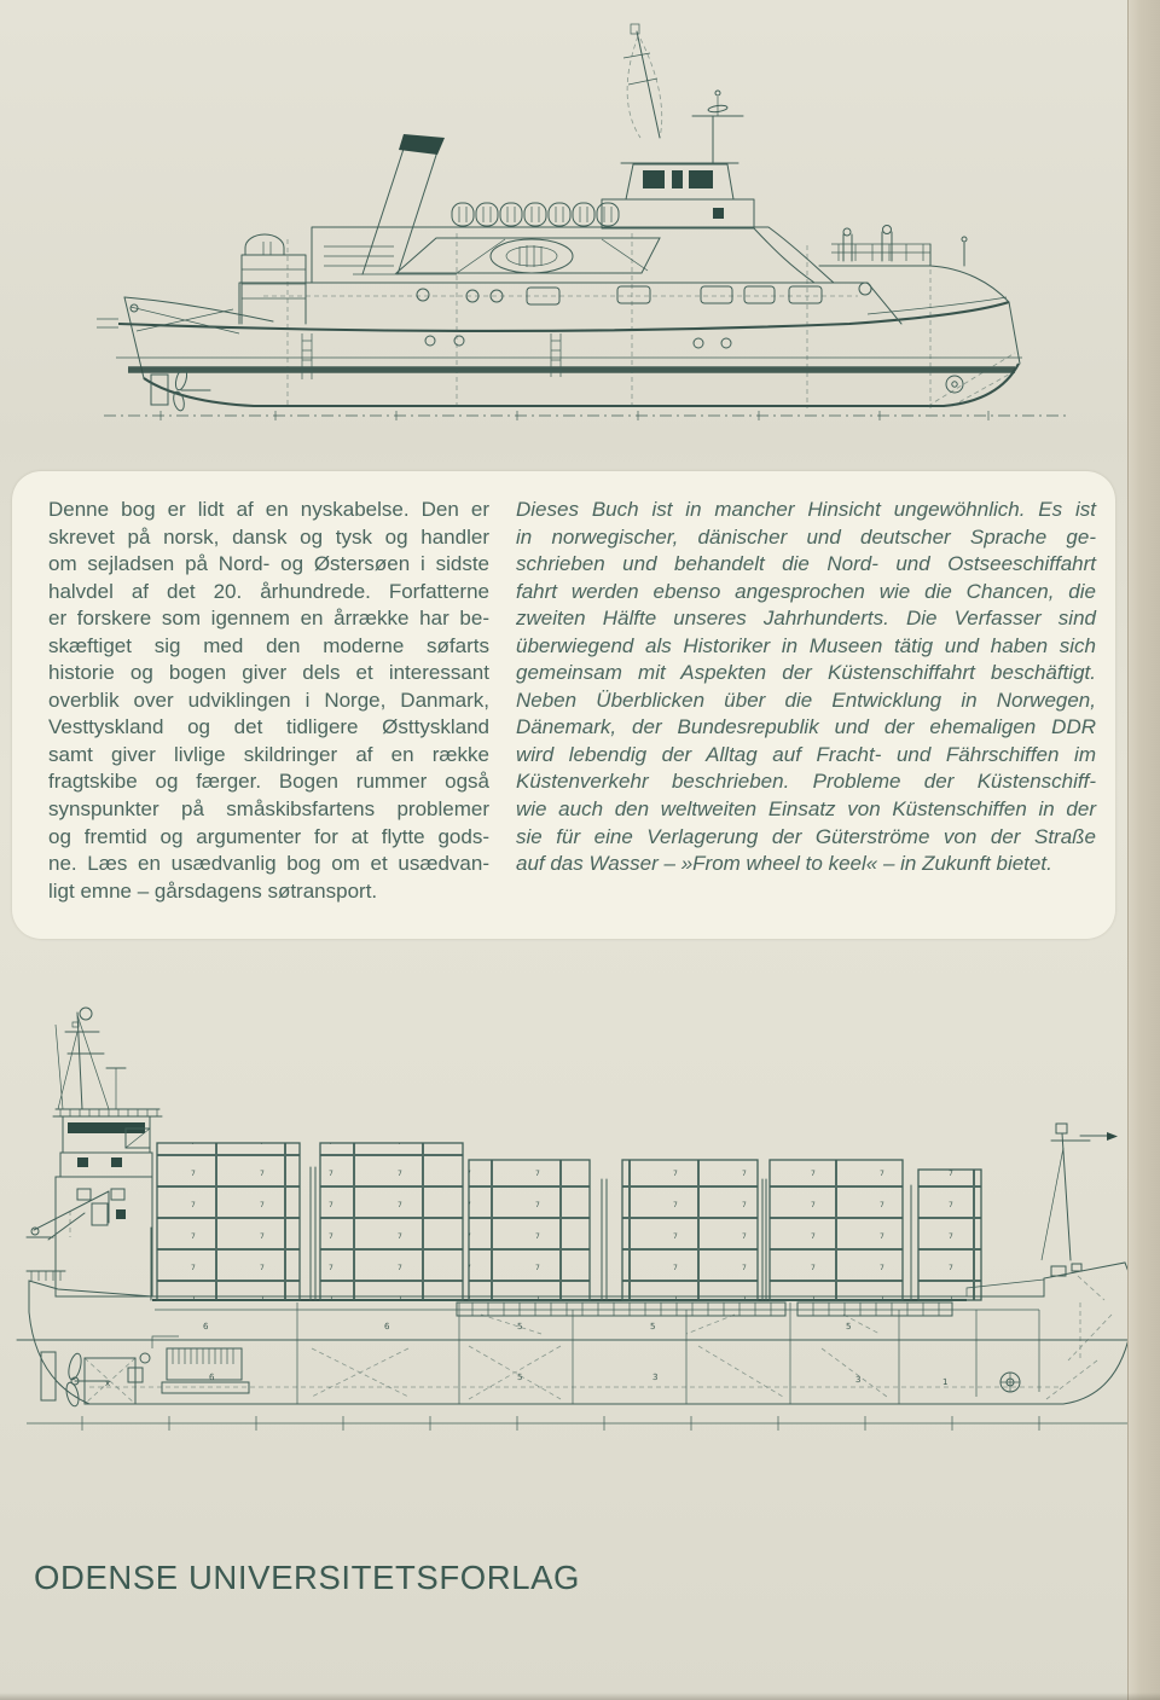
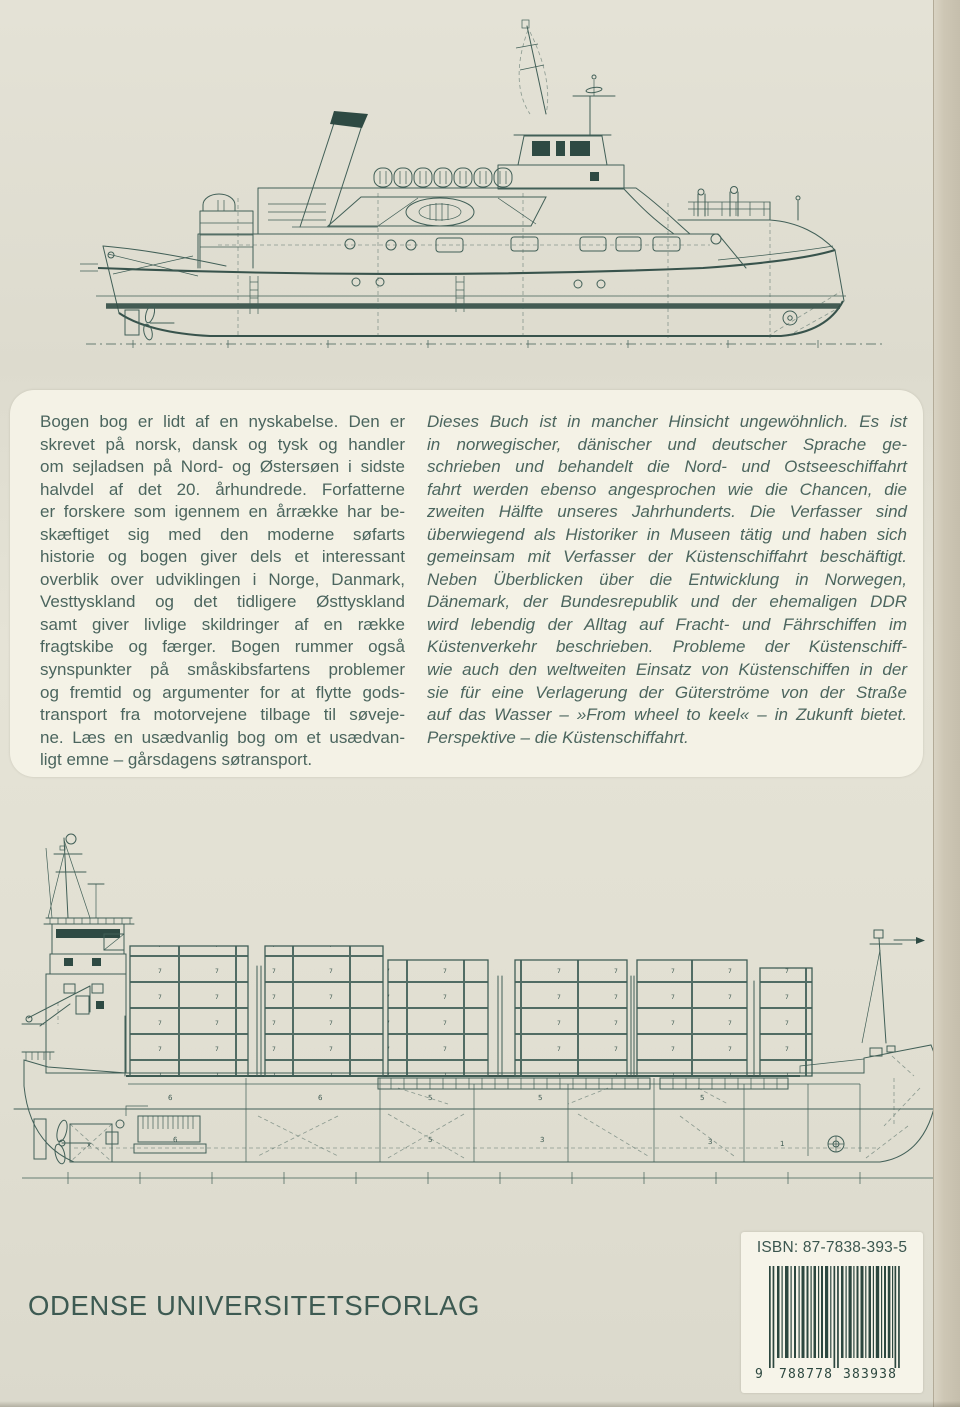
- Denne bog er lidt af en nyskabelse. Den er
+ Bogen bog er lidt af en nyskabelse. Den er
  skrevet på norsk, dansk og tysk og handler
  om sejladsen på Nord- og Østersøen i sidste
  halvdel af det 20. århundrede. Forfatterne
  er forskere som igennem en årrække har be-
  skæftiget sig med den moderne søfarts
  historie og bogen giver dels et interessant
  overblik over udviklingen i Norge, Danmark,
  Vesttyskland og det tidligere Østtyskland
  samt giver livlige skildringer af en række
  fragtskibe og færger. Bogen rummer også
  synspunkter på småskibsfartens problemer
  og fremtid og argumenter for at flytte gods-
+ transport fra motorvejene tilbage til søveje-
  ne. Læs en usædvanlig bog om et usædvan-
  ligt emne – gårsdagens søtransport.
  Dieses Buch ist in mancher Hinsicht ungewöhnlich. Es ist
  in norwegischer, dänischer und deutscher Sprache ge-
  schrieben und behandelt die Nord- und Ostseeschiffahrt
  fahrt werden ebenso angesprochen wie die Chancen, die
  zweiten Hälfte unseres Jahrhunderts. Die Verfasser sind
  überwiegend als Historiker in Museen tätig und haben sich
- gemeinsam mit Aspekten der Küstenschiffahrt beschäftigt.
+ gemeinsam mit Verfasser der Küstenschiffahrt beschäftigt.
  Neben Überblicken über die Entwicklung in Norwegen,
  Dänemark, der Bundesrepublik und der ehemaligen DDR
  wird lebendig der Alltag auf Fracht- und Fährschiffen im
  Küstenverkehr beschrieben. Probleme der Küstenschiff-
  wie auch den weltweiten Einsatz von Küstenschiffen in der
  sie für eine Verlagerung der Güterströme von der Straße
  auf das Wasser – »From wheel to keel« – in Zukunft bietet.
+ Perspektive – die Küstenschiffahrt.
  6
  6
  5
  5
  5
  6
  5
  3
  3
  1
  x
  ODENSE UNIVERSITETSFORLAG
+ ISBN: 87-7838-393-5
+ 9
+ 788778
+ 383938
